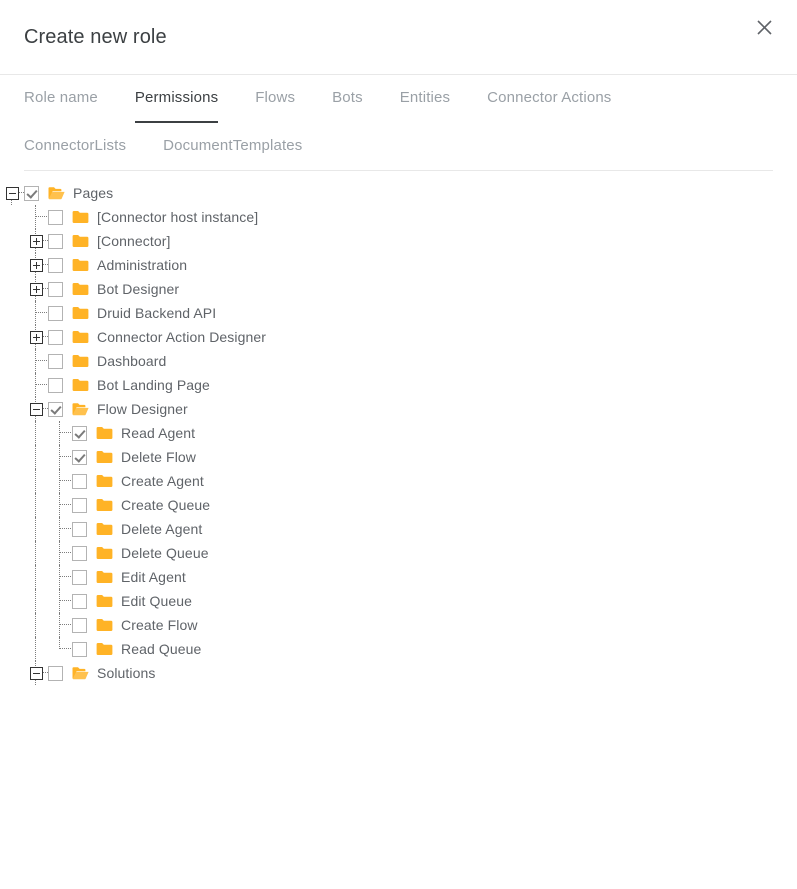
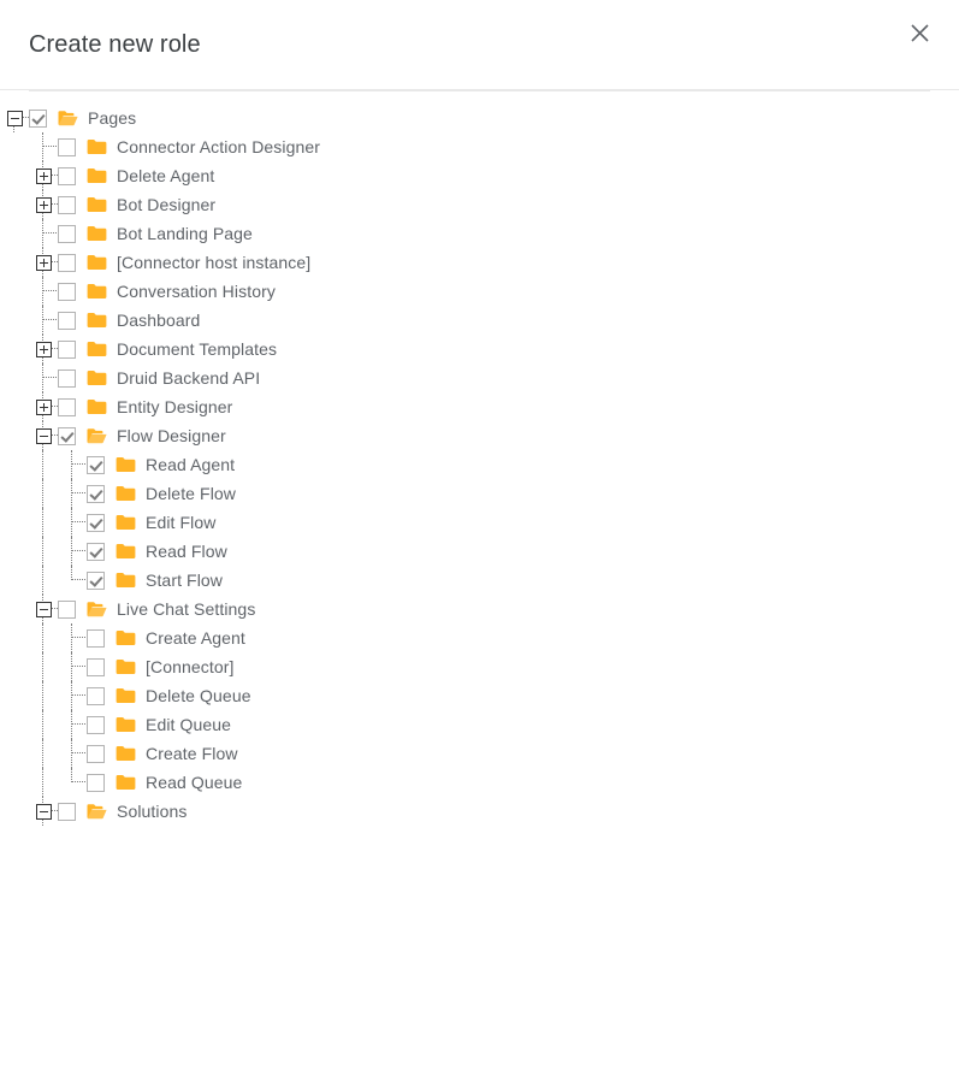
  Create new role
- Role name
- Permissions
- Flows
- Bots
- Entities
- Connector Actions
- ConnectorLists
- DocumentTemplates
  Pages
- [Connector host instance]
+ Connector Action Designer
- [Connector]
+ Delete Agent
- Administration
  Bot Designer
- Druid Backend API
+ Bot Landing Page
- Connector Action Designer
+ [Connector host instance]
+ Conversation History
  Dashboard
+ Document Templates
- Bot Landing Page
+ Druid Backend API
+ Entity Designer
  Flow Designer
  Read Agent
  Delete Flow
+ Edit Flow
+ Read Flow
+ Start Flow
+ Live Chat Settings
  Create Agent
- Create Queue
- Delete Agent
+ [Connector]
  Delete Queue
- Edit Agent
  Edit Queue
  Create Flow
  Read Queue
  Solutions
